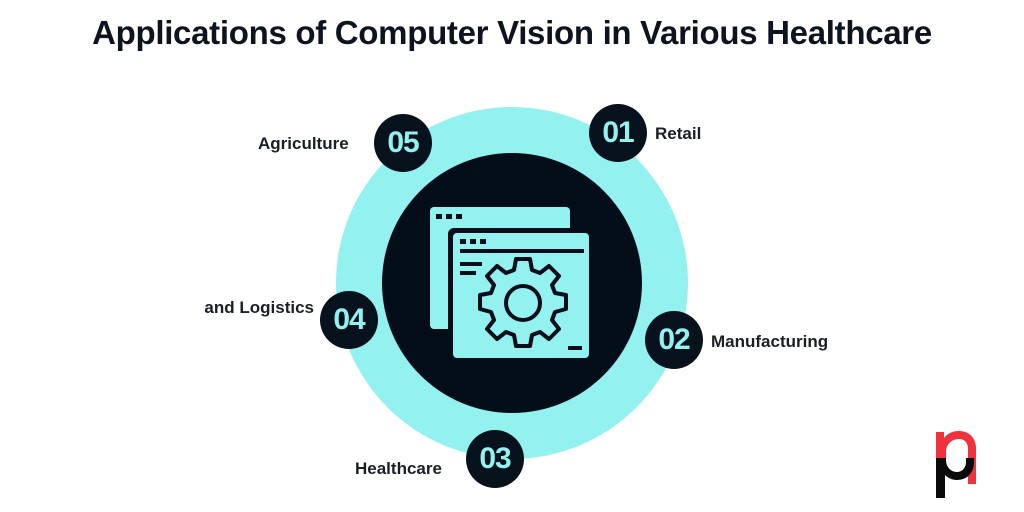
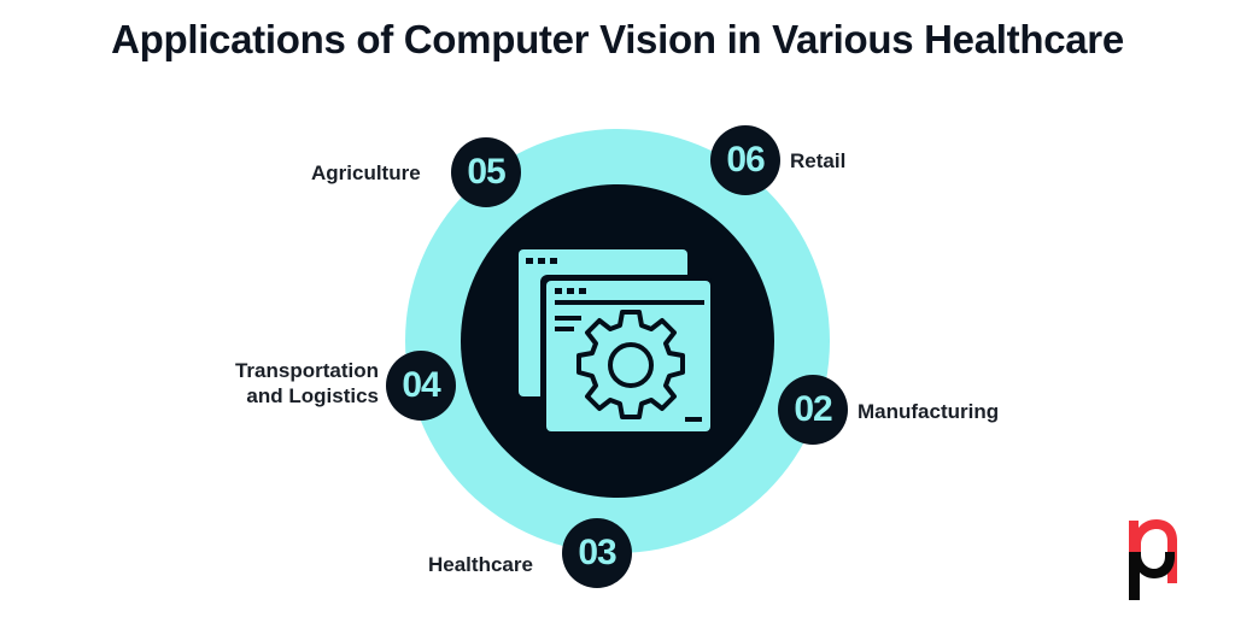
  Applications of Computer Vision in Various Healthcare
- 01
+ 06
  Retail
  02
  Manufacturing
  03
  Healthcare
  04
+ Transportation
  and Logistics
  05
  Agriculture
